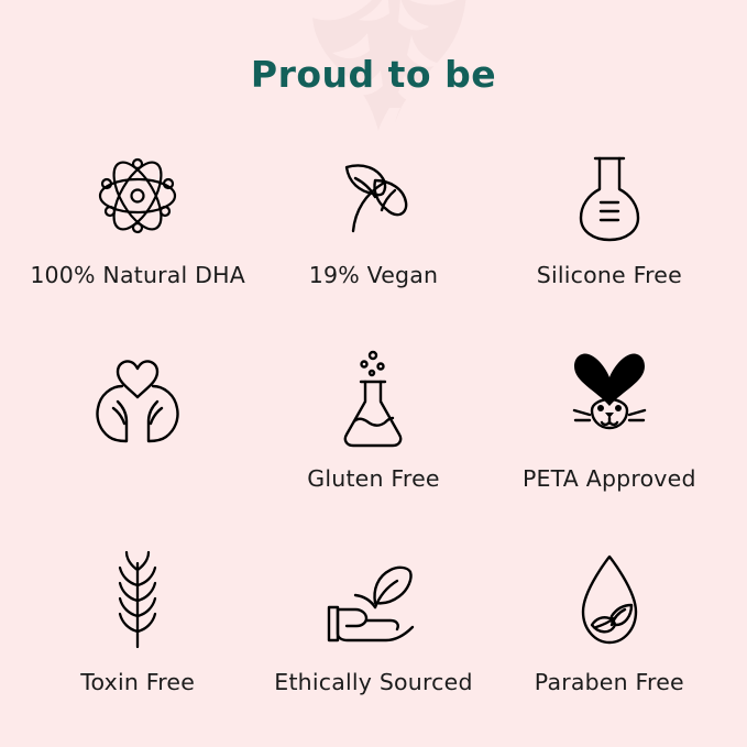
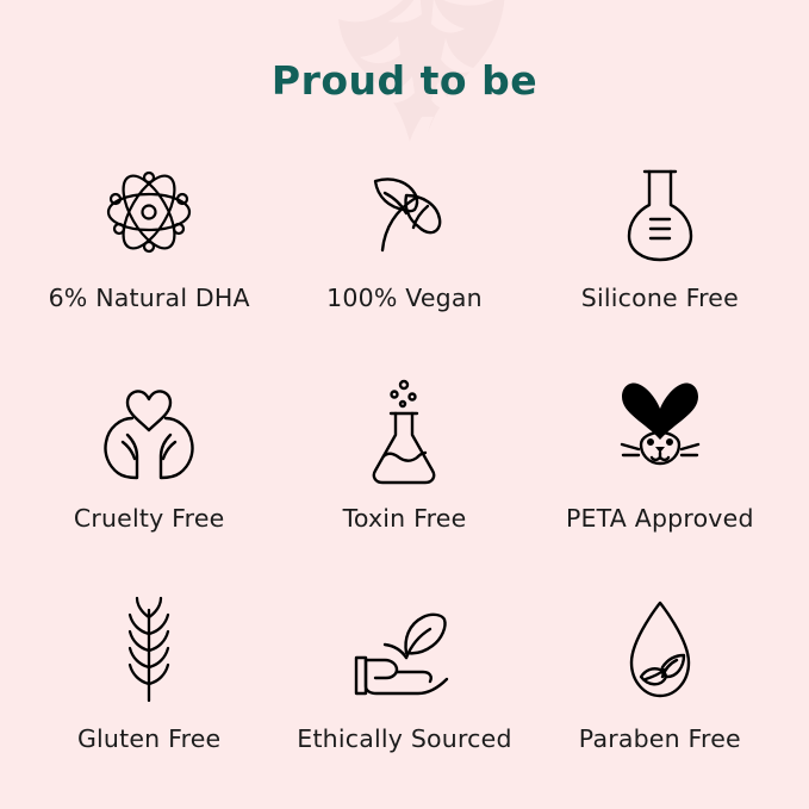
  Proud to be
- 100% Natural DHA
+ 6% Natural DHA
- 19% Vegan
+ 100% Vegan
  Silicone Free
+ Cruelty Free
- Gluten Free
+ Toxin Free
  PETA Approved
- Toxin Free
+ Gluten Free
  Ethically Sourced
  Paraben Free
